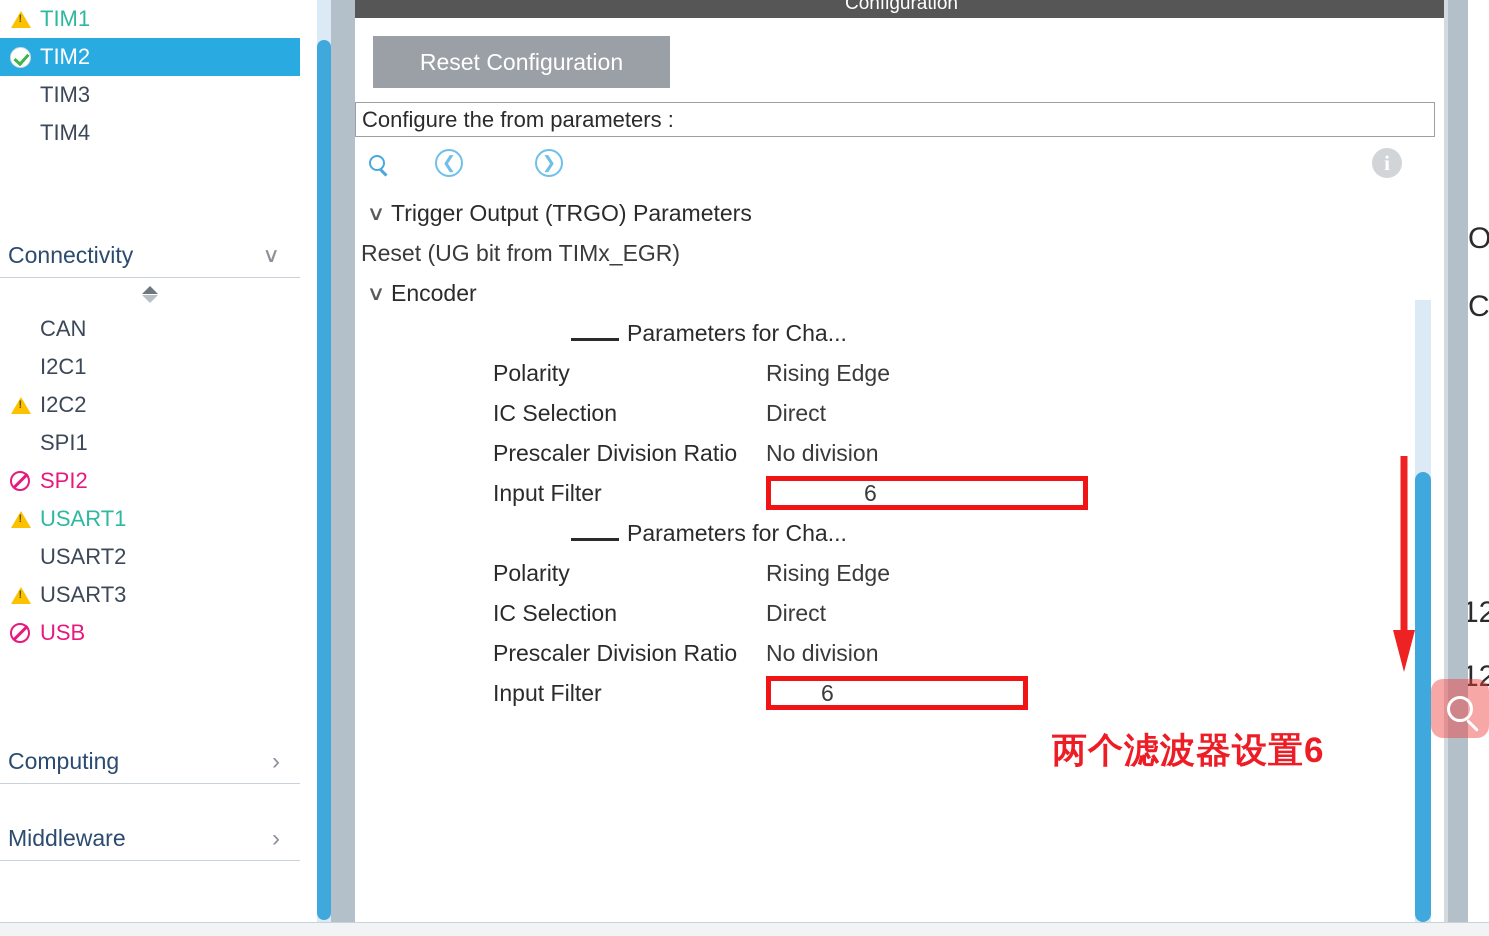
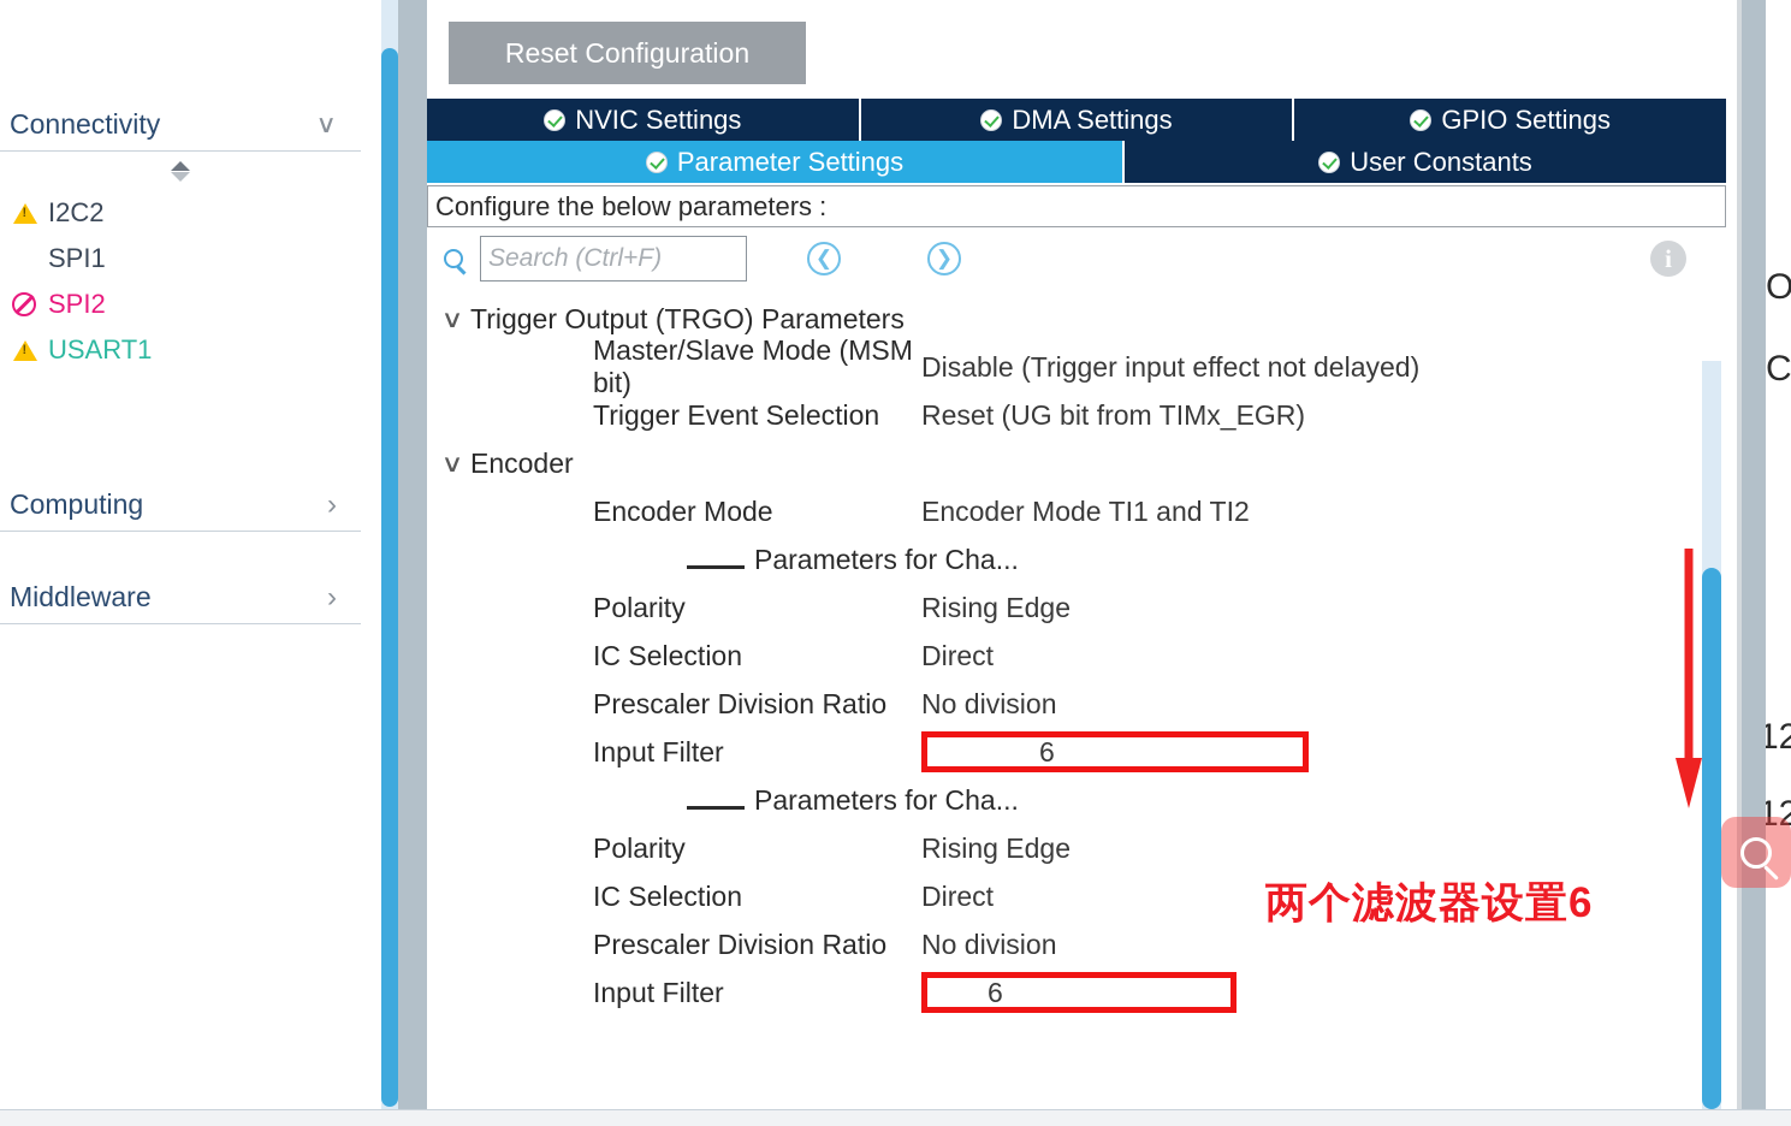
- TIM1
- TIM2
- TIM3
- TIM4
  Connectivity
  ∨
- CAN
- I2C1
  I2C2
  SPI1
  SPI2
  USART1
- USART2
- USART3
- USB
  Computing
  ›
  Middleware
  ›
- Configuration
  Reset Configuration
+ NVIC Settings
+ DMA Settings
+ GPIO Settings
+ Parameter Settings
+ User Constants
- Configure the from parameters :
+ Configure the below parameters :
+ Search (Ctrl+F)
  ❮
  ❯
  i
  ∨
  Trigger Output (TRGO) Parameters
+ Master/Slave Mode (MSM bit)
+ Disable (Trigger input effect not delayed)
+ Trigger Event Selection
  Reset (UG bit from TIMx_EGR)
  ∨
  Encoder
+ Encoder Mode
+ Encoder Mode TI1 and TI2
  Parameters for Cha...
  Polarity
  Rising Edge
  IC Selection
  Direct
  Prescaler Division Ratio
  No division
  Input Filter
  6
  Parameters for Cha...
  Polarity
  Rising Edge
  IC Selection
  Direct
  Prescaler Division Ratio
  No division
  Input Filter
  6
  C
  12
  12
  两个滤波器设置6
